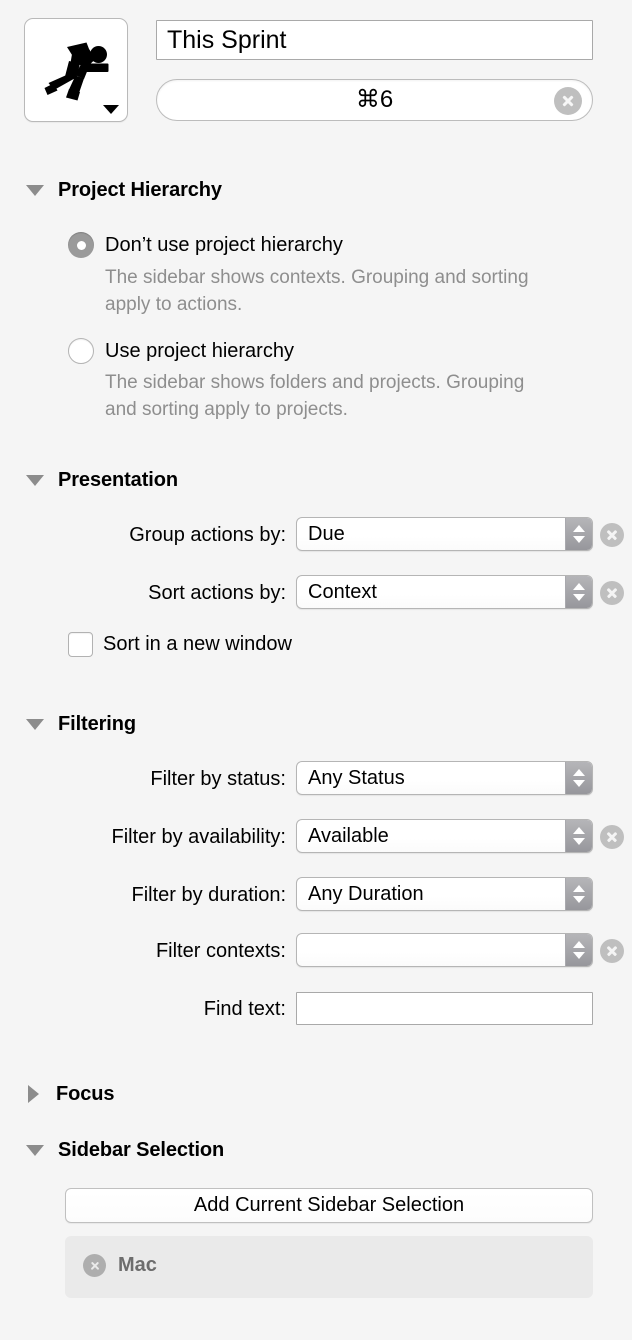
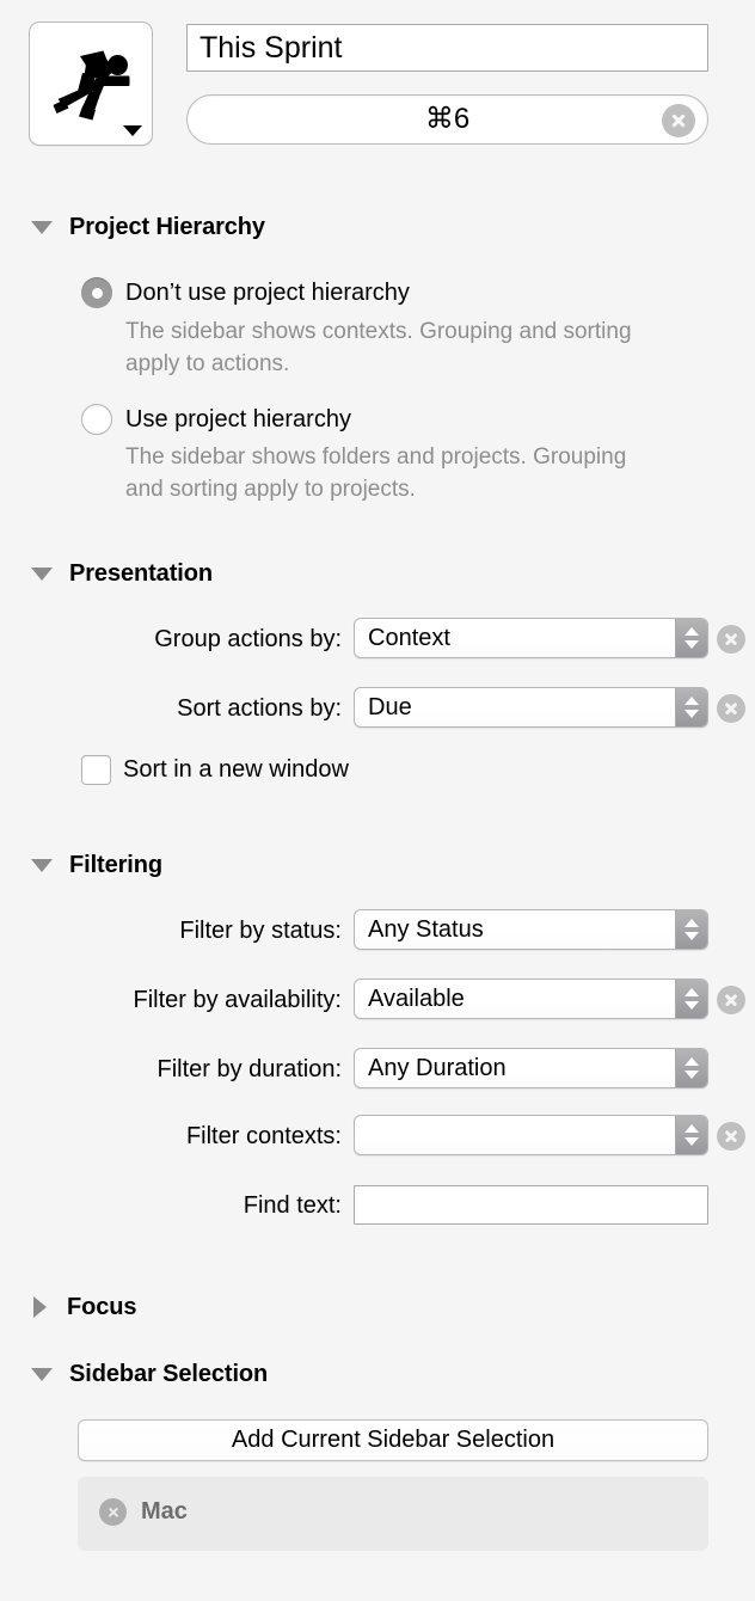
  This Sprint
  ⌘6
  Project Hierarchy
  Don’t use project hierarchy
  The sidebar shows contexts. Grouping and sorting apply to actions.
  Use project hierarchy
  The sidebar shows folders and projects. Grouping and sorting apply to projects.
  Presentation
  Group actions by:
- Due
+ Context
  Sort actions by:
- Context
+ Due
  Sort in a new window
  Filtering
  Filter by status:
  Any Status
  Filter by availability:
  Available
  Filter by duration:
  Any Duration
  Filter contexts:
  Find text:
  Focus
  Sidebar Selection
  Add Current Sidebar Selection
  Mac
